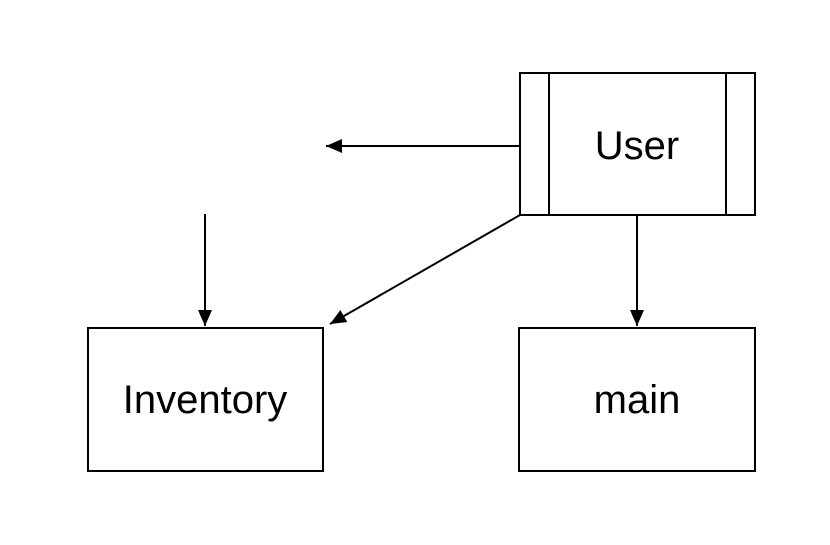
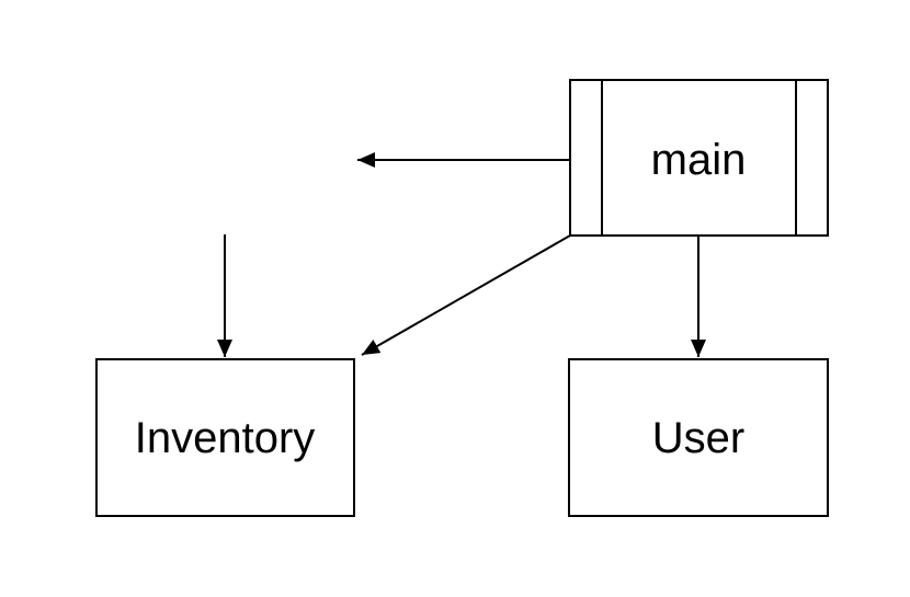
- User
+ main
  Inventory
- main
+ User
